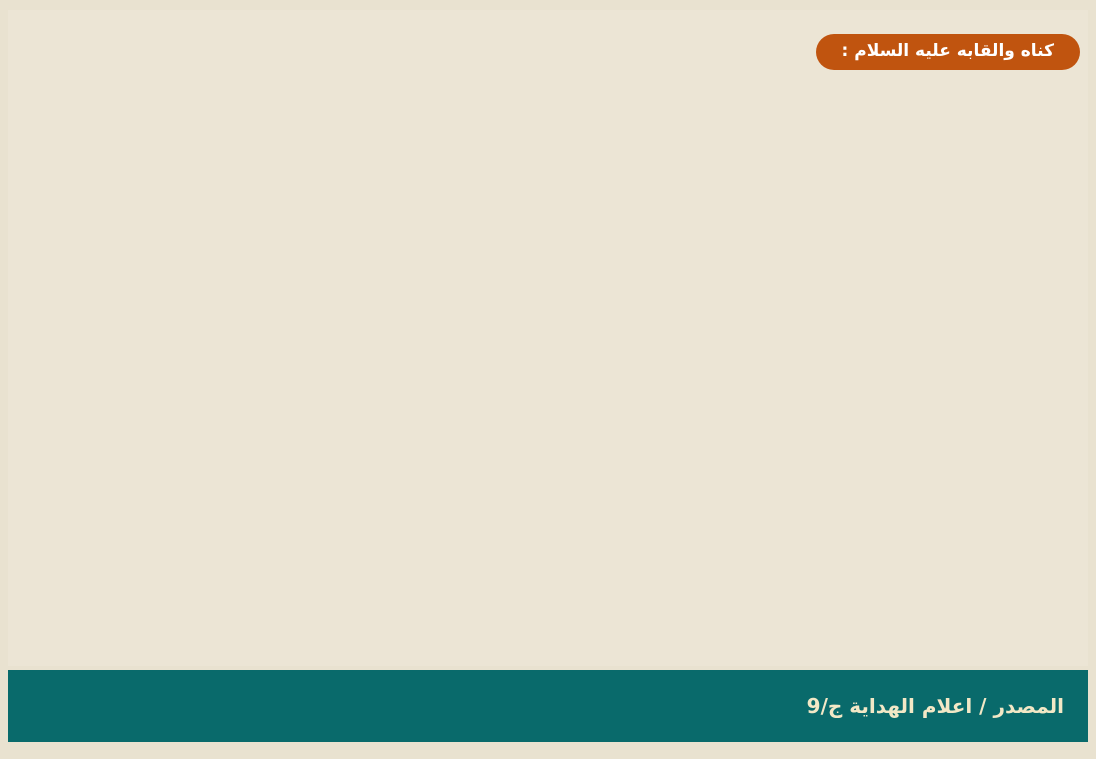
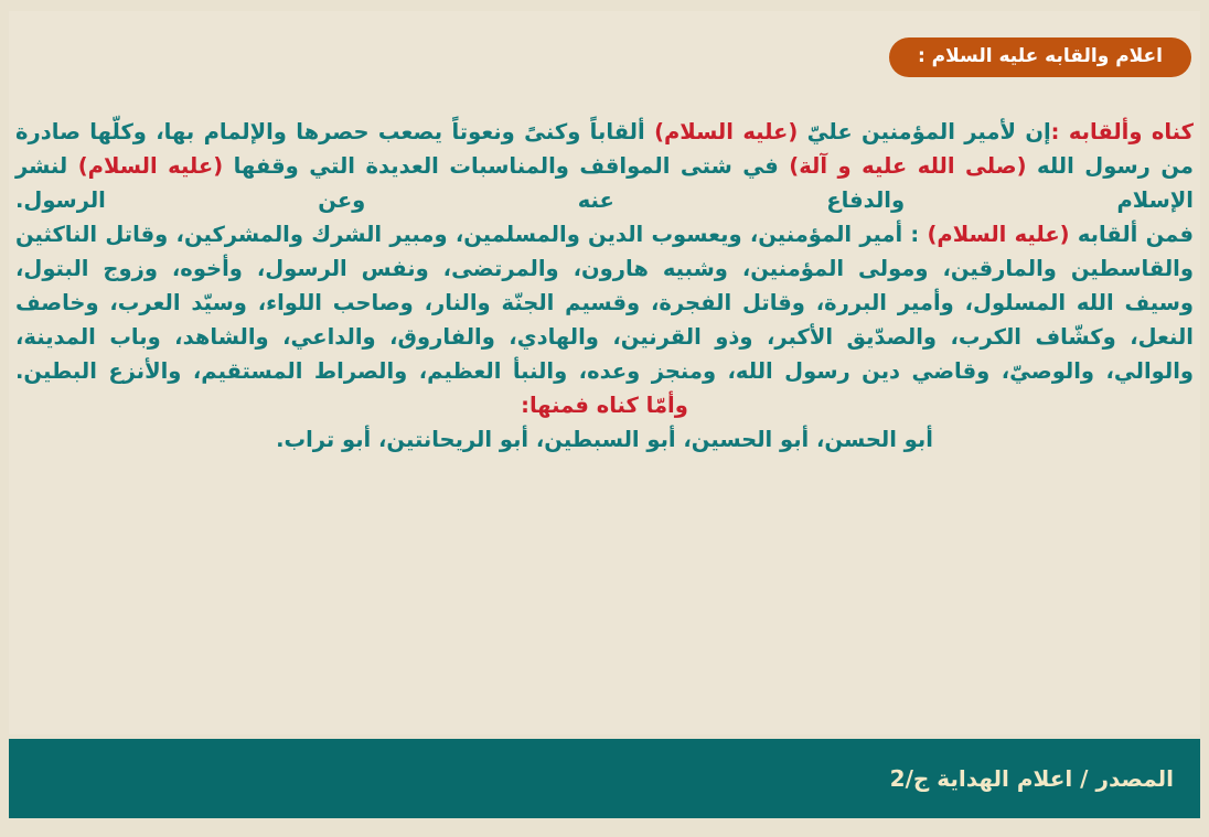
- كناه والقابه عليه السلام :
+ اعلام والقابه عليه السلام :
+ كناه وألقابه :إن لأمير المؤمنين عليّ (عليه السلام) ألقاباً وكنىً ونعوتاً يصعب حصرها والإلمام بها، وكلّها صادرة من رسول الله (صلى الله عليه و آلة) في شتى المواقف والمناسبات العديدة التي وقفها (عليه السلام) لنشر الإسلام والدفاع عنه وعن الرسول.
+ فمن ألقابه (عليه السلام) : أمير المؤمنين، ويعسوب الدين والمسلمين، ومبير الشرك والمشركين، وقاتل الناكثين والقاسطين والمارقين، ومولى المؤمنين، وشبيه هارون، والمرتضى، ونفس الرسول، وأخوه، وزوج البتول، وسيف الله المسلول، وأمير البررة، وقاتل الفجرة، وقسيم الجنّة والنار، وصاحب اللواء، وسيّد العرب، وخاصف النعل، وكشّاف الكرب، والصدّيق الأكبر، وذو القرنين، والهادي، والفاروق، والداعي، والشاهد، وباب المدينة، والوالي، والوصيّ، وقاضي دين رسول الله، ومنجز وعده، والنبأ العظيم، والصراط المستقيم، والأنزع البطين.
+ وأمّا كناه فمنها:
+ أبو الحسن، أبو الحسين، أبو السبطين، أبو الريحانتين، أبو تراب.
- المصدر / اعلام الهداية ج/9
+ المصدر / اعلام الهداية ج/2
